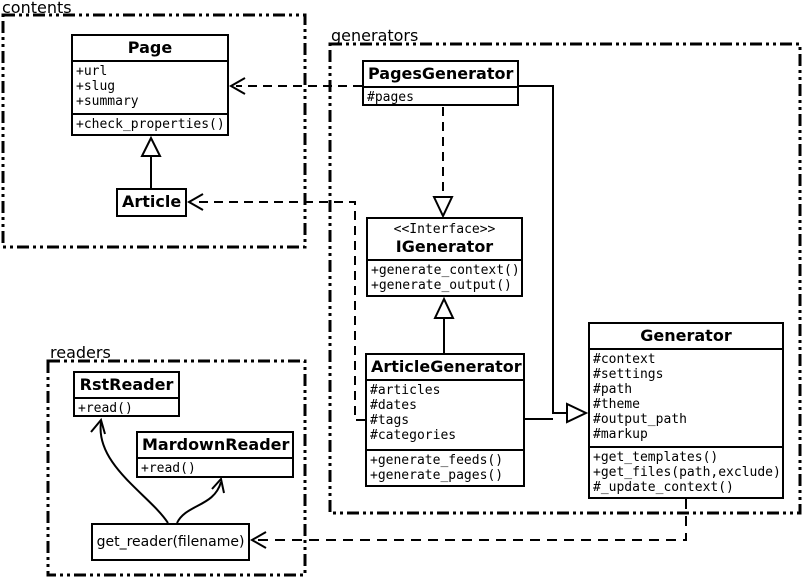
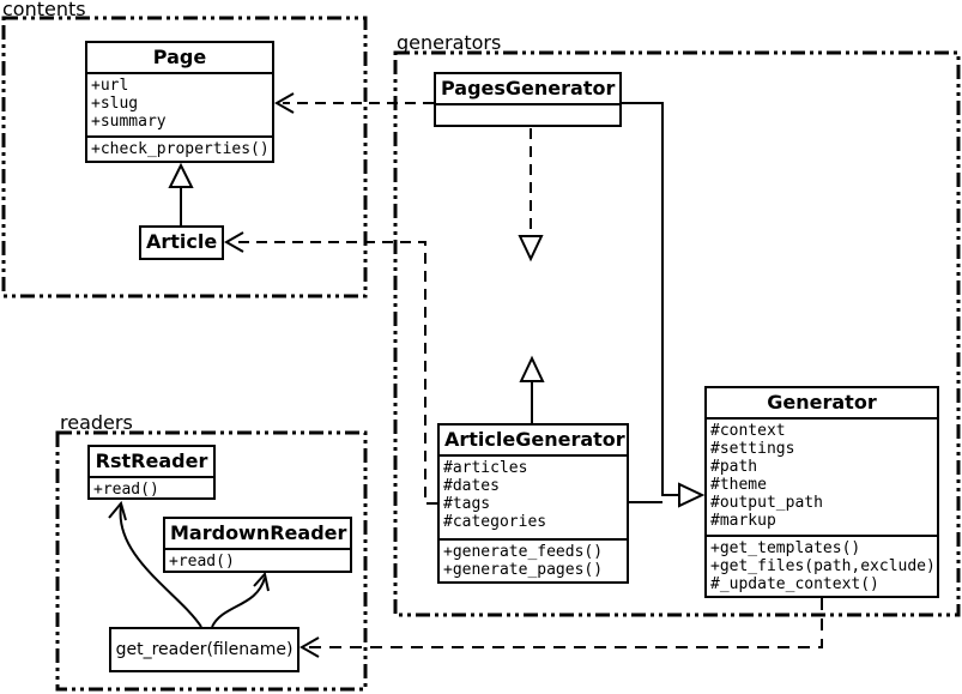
  contents
  generators
  readers
  Page
  +url
  +slug
  +summary
  +check_properties()
  Article
  PagesGenerator
- #pages
- <<Interface>>
- IGenerator
- +generate_context()
- +generate_output()
  ArticleGenerator
  #articles
  #dates
  #tags
  #categories
  +generate_feeds()
  +generate_pages()
  Generator
  #context
  #settings
  #path
  #theme
  #output_path
  #markup
  +get_templates()
  +get_files(path,exclude)
  #_update_context()
  RstReader
  +read()
  MardownReader
  +read()
  get_reader(filename)
